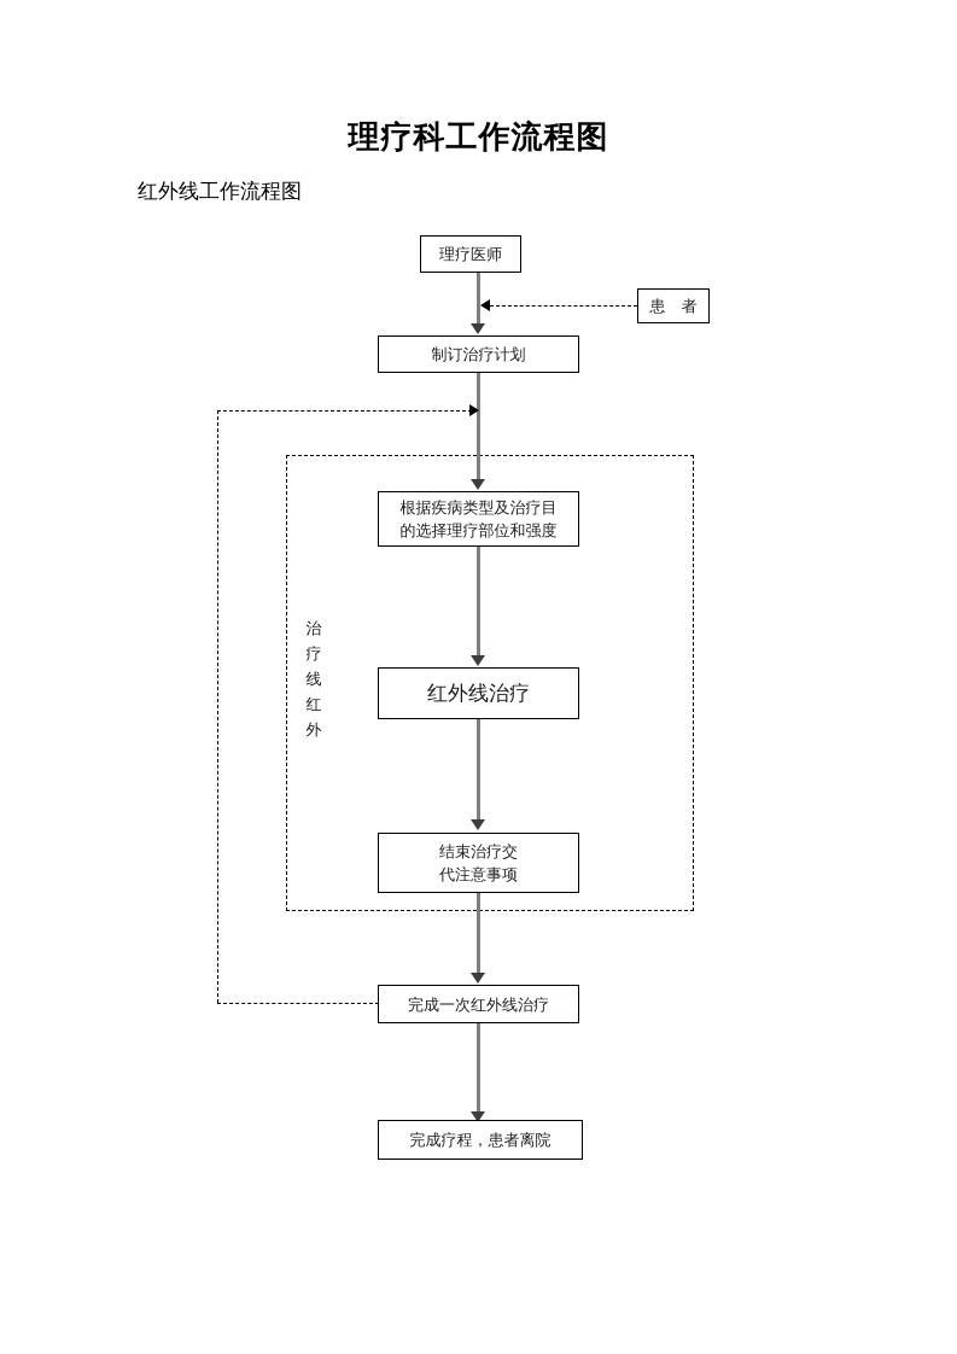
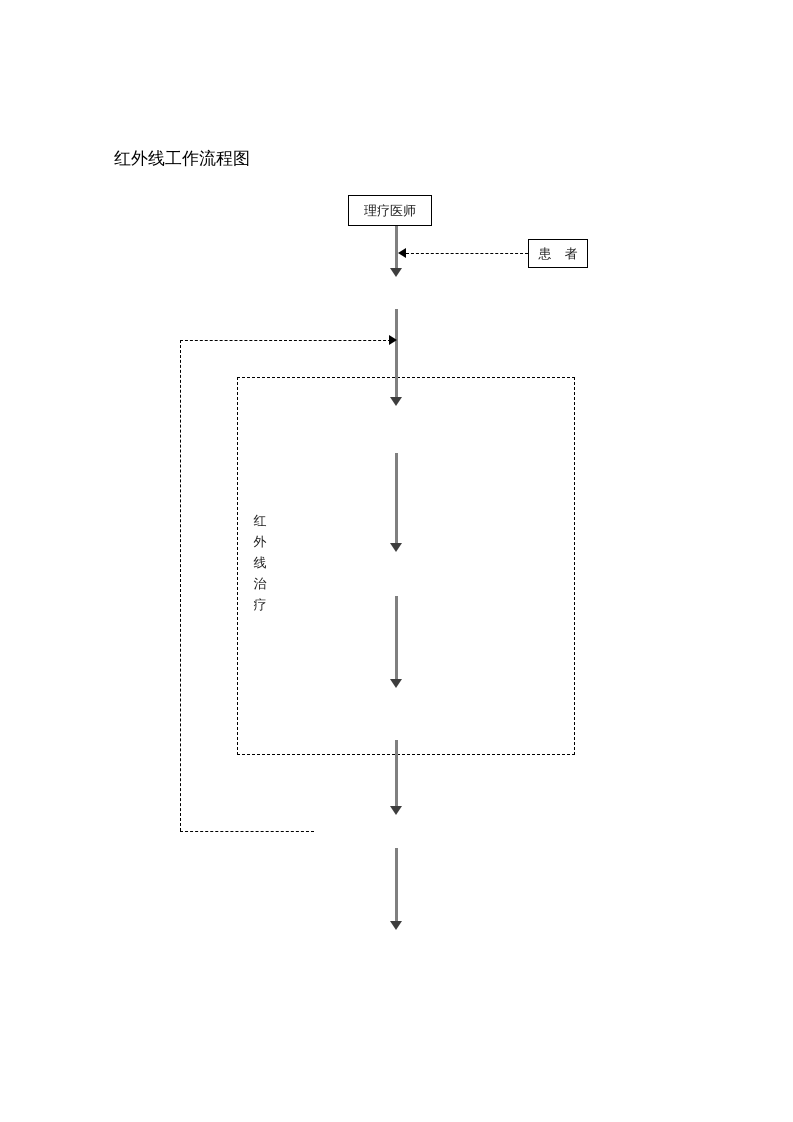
- 理疗科工作流程图
  红外线工作流程图
- 治
+ 红
- 疗
+ 外
  线
- 红
+ 治
- 外
+ 疗
  理疗医师
  患 者
- 制订治疗计划
- 根据疾病类型及治疗目
- 的选择理疗部位和强度
- 红外线治疗
- 结束治疗交
- 代注意事项
- 完成一次红外线治疗
- 完成疗程，患者离院
